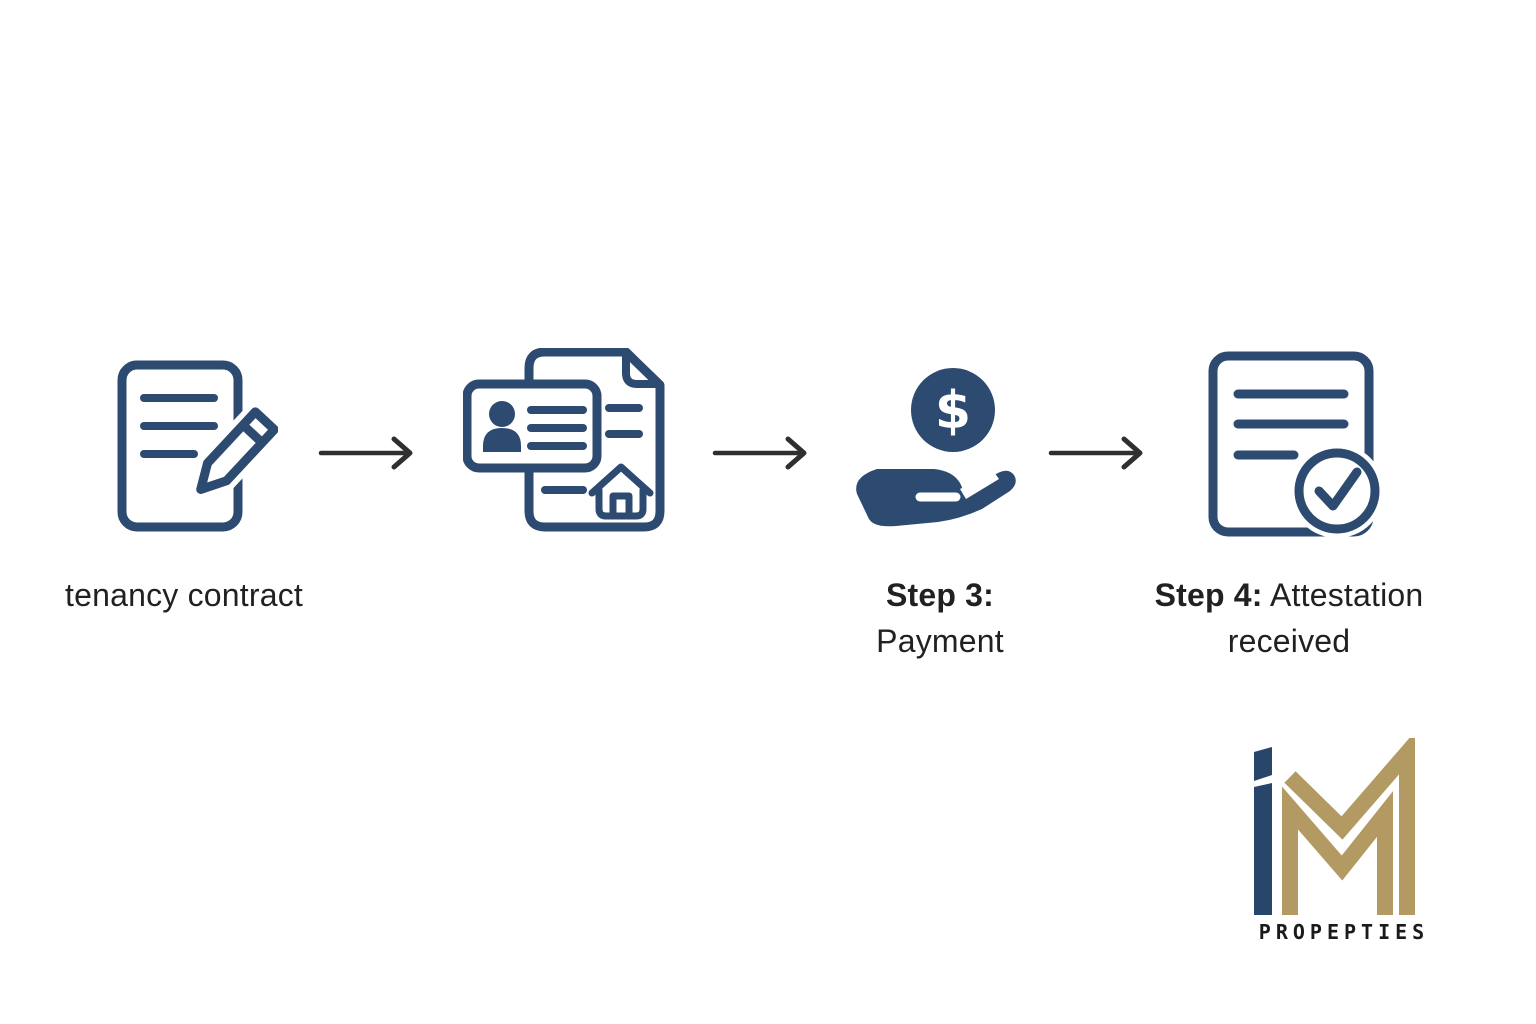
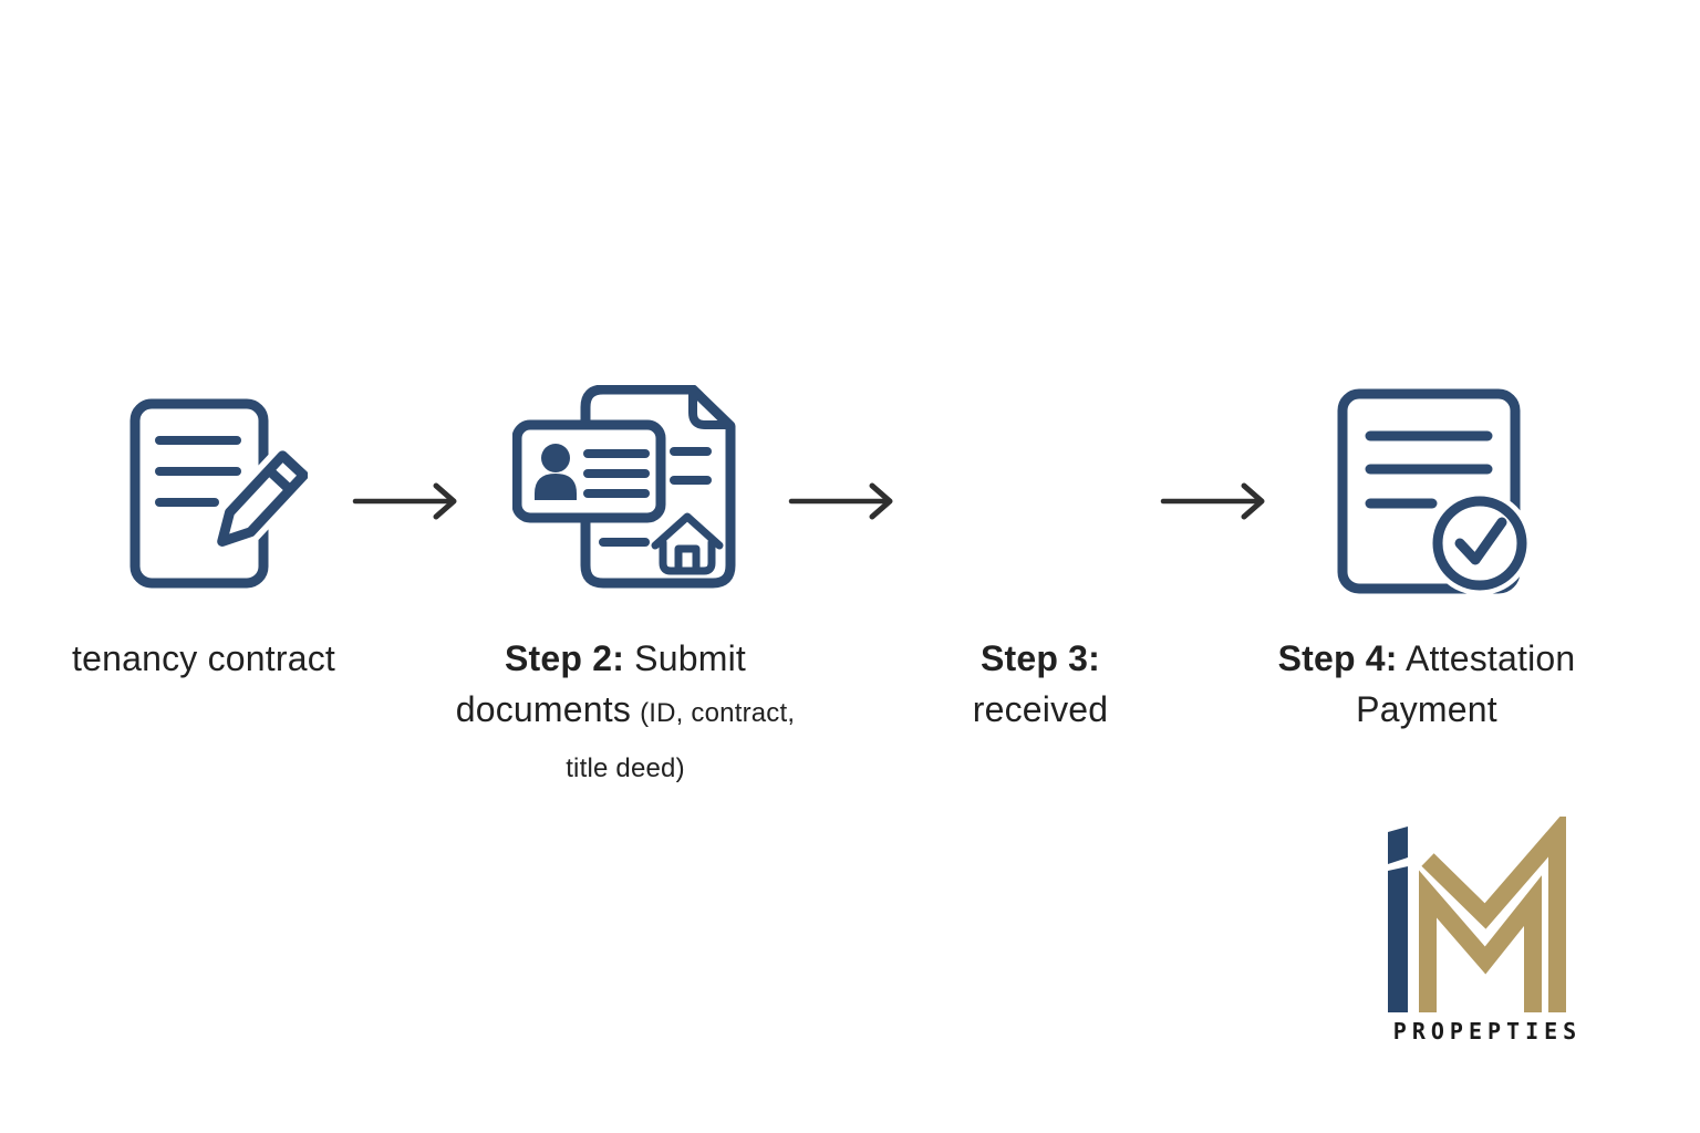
- $
  tenancy contract
+ Step 2: Submit
+ documents (ID, contract,
+ title deed)
  Step 3:
- Payment
+ received
  Step 4: Attestation
- received
+ Payment
  PROPEPTIES
